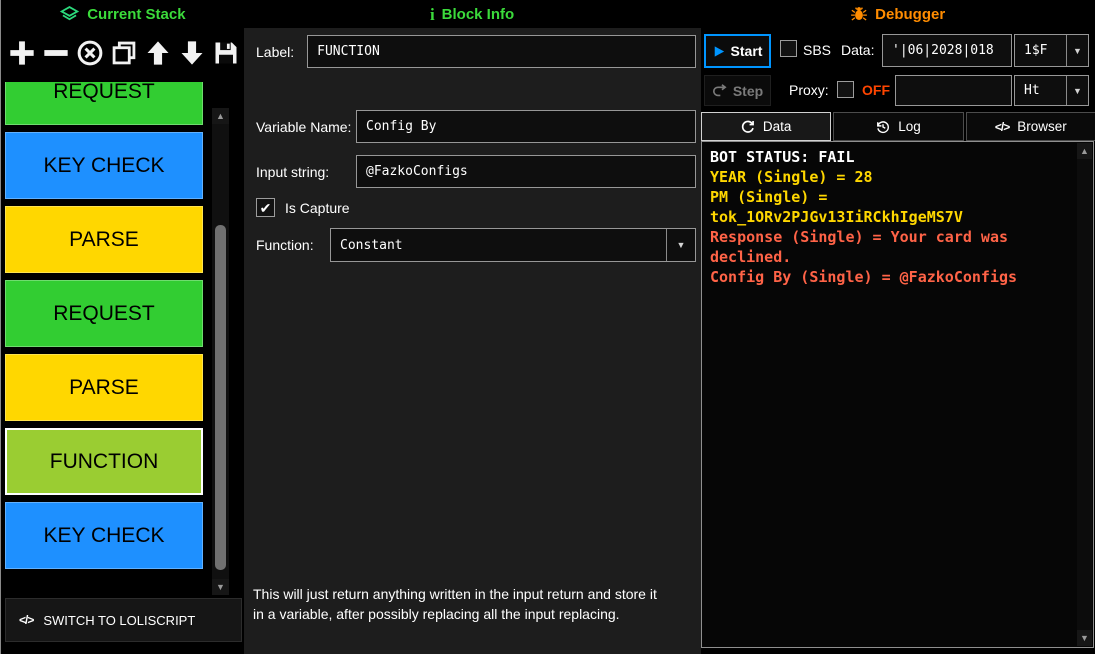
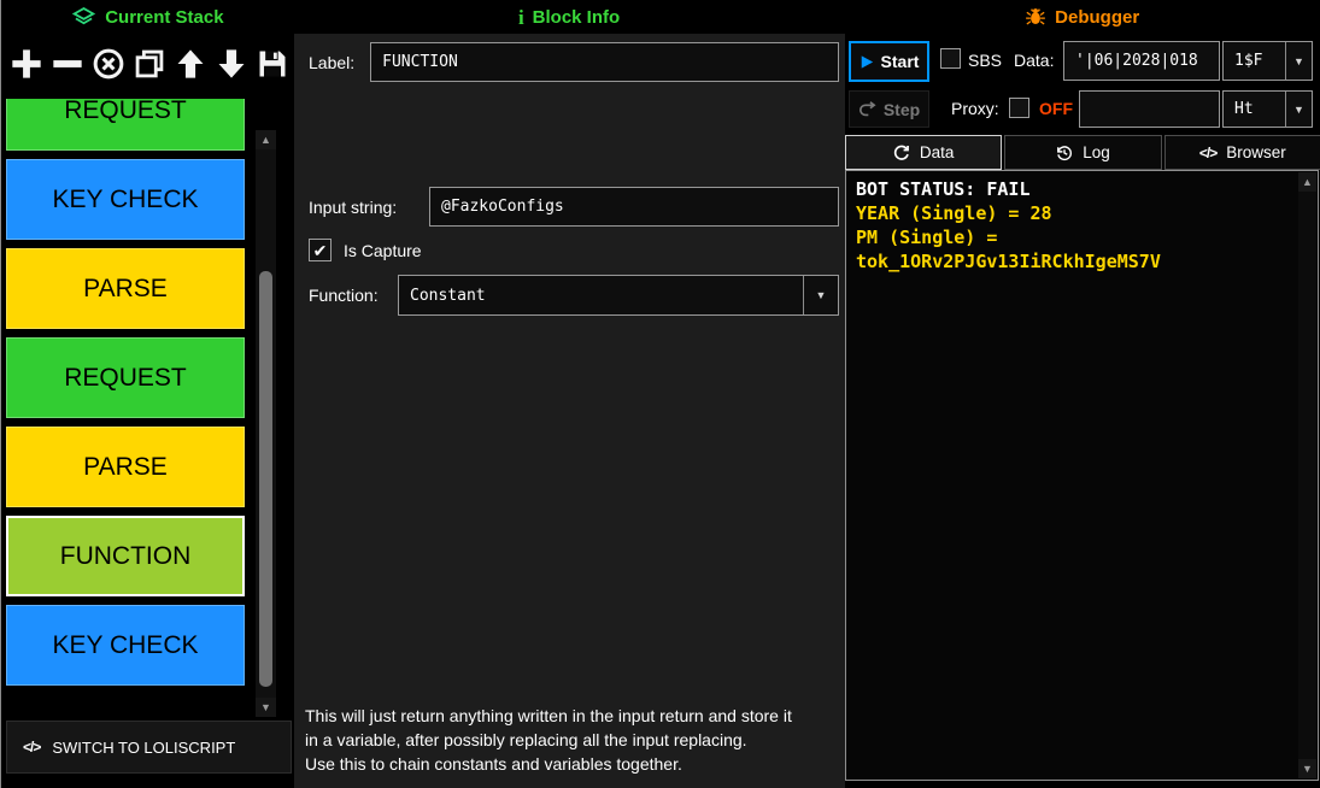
  Current Stack
  i
  Block Info
  Debugger
  REQUEST
  KEY CHECK
  PARSE
  REQUEST
  PARSE
  FUNCTION
  KEY CHECK
  ▲
  ▼
  </>
  SWITCH TO LOLISCRIPT
  Label:
  FUNCTION
- Variable Name:
- Config By
  Input string:
  @FazkoConfigs
  Is Capture
  Function:
  Constant
  ▼
  This will just return anything written in the input return and store it
  in a variable, after possibly replacing all the input replacing.
+ Use this to chain constants and variables together.
  Start
  SBS
  Data:
  '|06|2028|018
  1$F
  ▼
  Step
  Proxy:
  OFF
  Ht
  ▼
  Data
  Log
  </>
  Browser
  BOT STATUS: FAIL
  YEAR (Single) = 28
  PM (Single) = tok_1ORv2PJGv13IiRCkhIgeMS7V
- Response (Single) = Your card was declined.
- Config By (Single) = @FazkoConfigs
  ▲
  ▼
